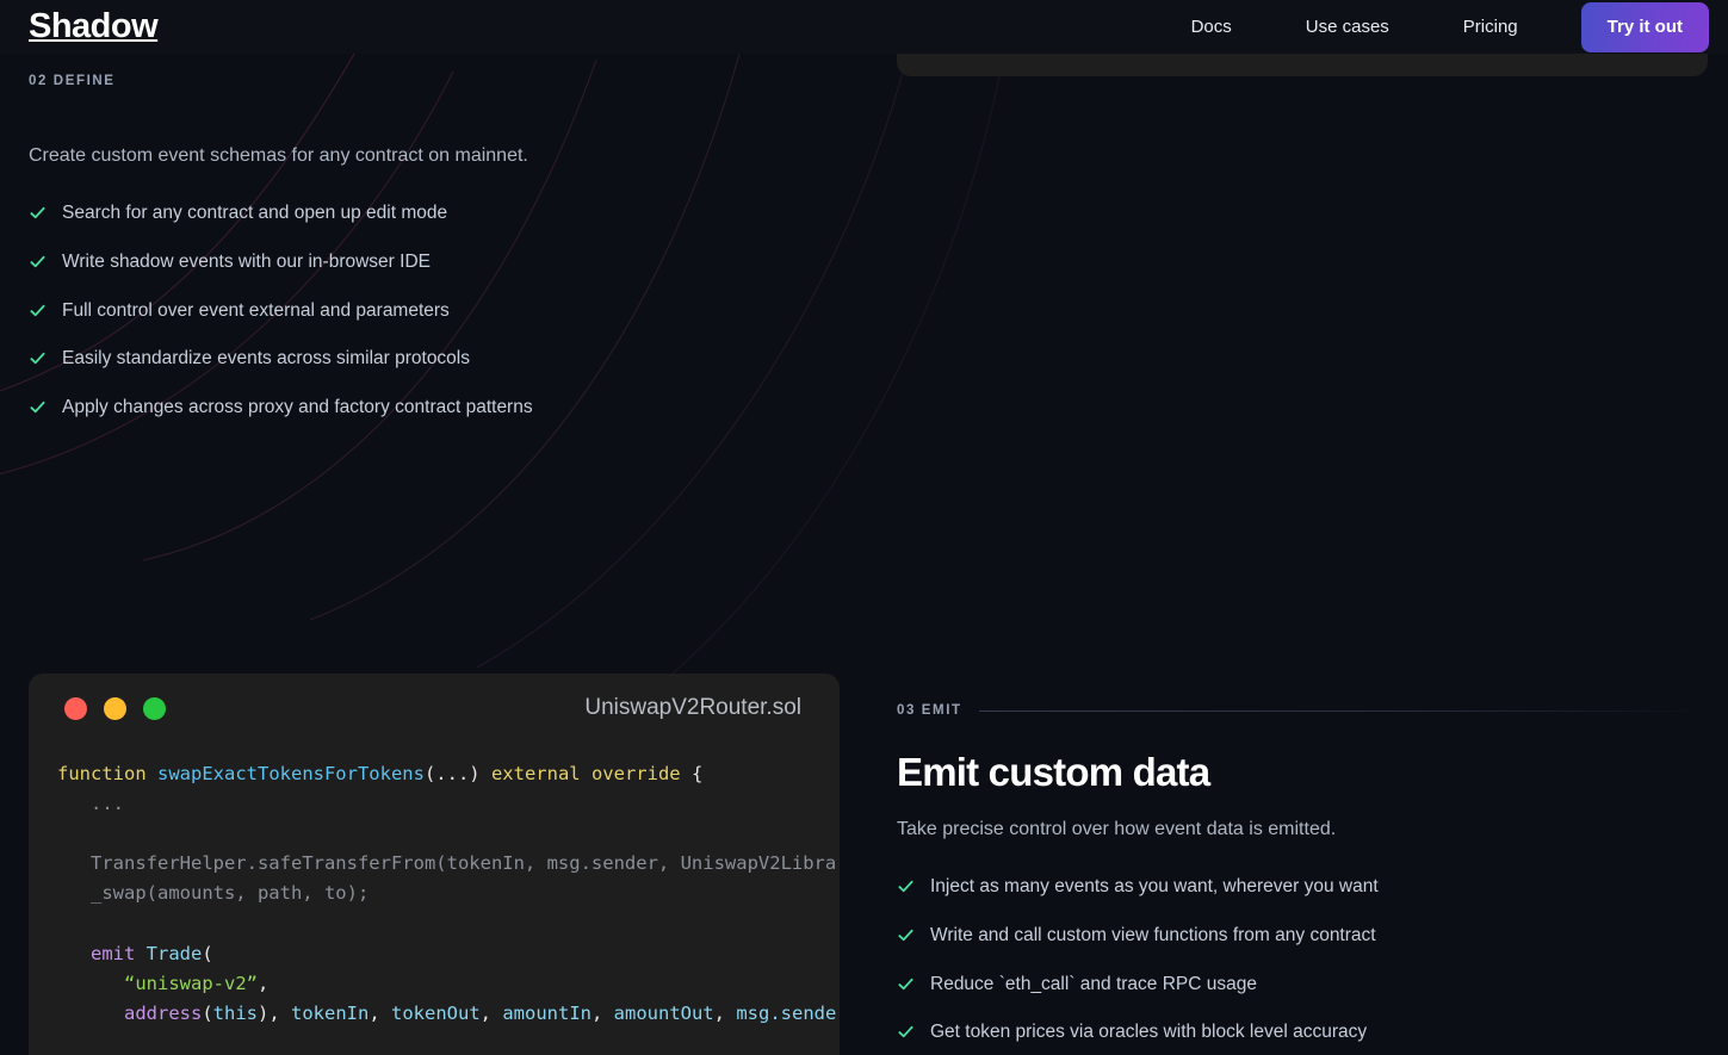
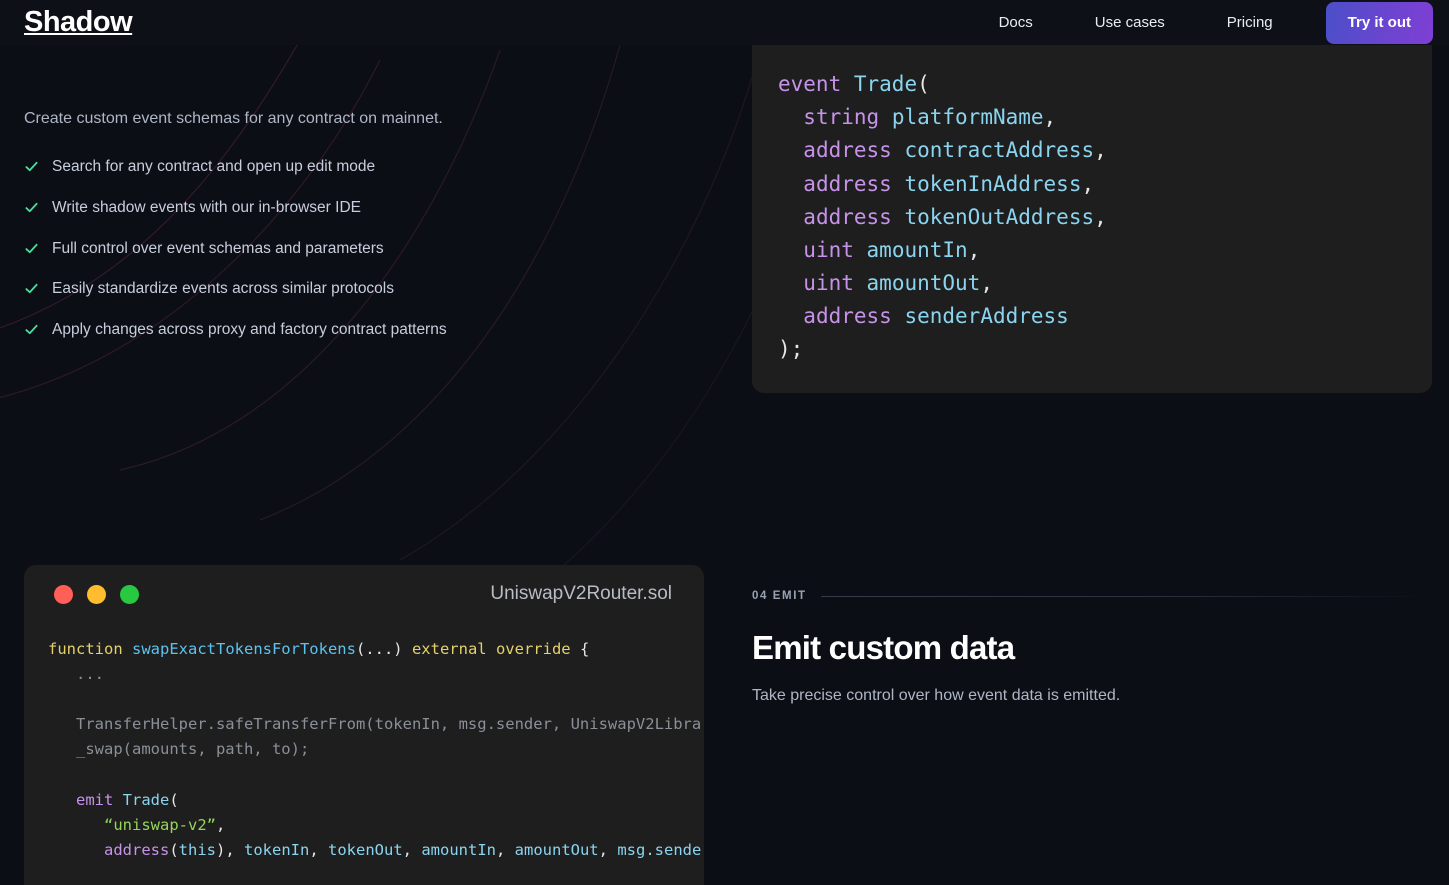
  Shadow
  Docs
  Use cases
  Pricing
  Try it out
- 02 DEFINE
  Create custom event schemas for any contract on mainnet.
  Search for any contract and open up edit mode
  Write shadow events with our in-browser IDE
- Full control over event external and parameters
+ Full control over event schemas and parameters
  Easily standardize events across similar protocols
  Apply changes across proxy and factory contract patterns
+ event Trade( string platformName, address contractAddress, address tokenInAddress, address tokenOutAddress, uint amountIn, uint amountOut, address senderAddress );
  UniswapV2Router.sol
  function swapExactTokensForTokens(...) external override { ... TransferHelper.safeTransferFrom(tokenIn, msg.sender, UniswapV2Libra _swap(amounts, path, to); emit Trade( “uniswap-v2”, address(this), tokenIn, tokenOut, amountIn, amountOut, msg.sende
- 03 EMIT
+ 04 EMIT
  Emit custom data
  Take precise control over how event data is emitted.
- Inject as many events as you want, wherever you want
- Write and call custom view functions from any contract
- Reduce `eth_call` and trace RPC usage
- Get token prices via oracles with block level accuracy
